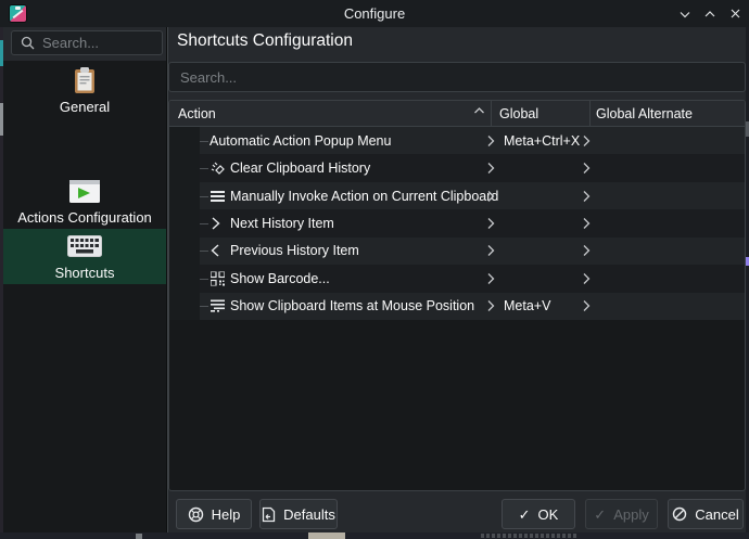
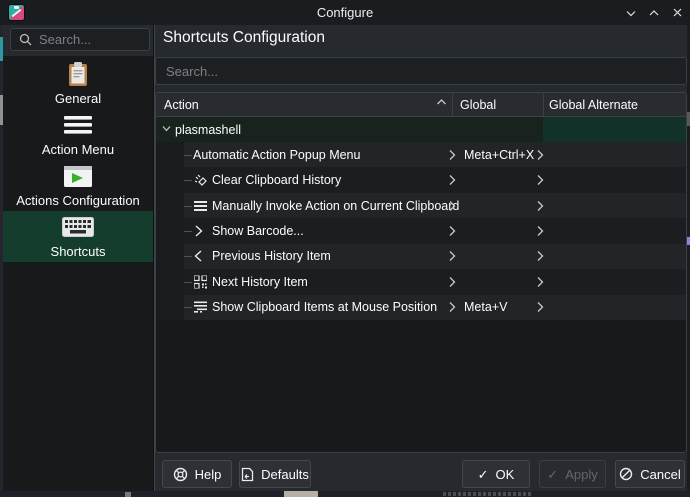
  Configure
  Search...
  Shortcuts Configuration
  General
+ Action Menu
  Actions Configuration
  Shortcuts
  Search...
  Action
  Global
  Global Alternate
+ plasmashell
  Automatic Action Popup Menu
  Meta+Ctrl+X
  Clear Clipboard History
  Manually Invoke Action on Current Clipboard
- Next History Item
+ Show Barcode...
  Previous History Item
- Show Barcode...
+ Next History Item
  Show Clipboard Items at Mouse Position
  Meta+V
  Help
  Defaults
  ✓
  OK
  ✓
  Apply
  Cancel
